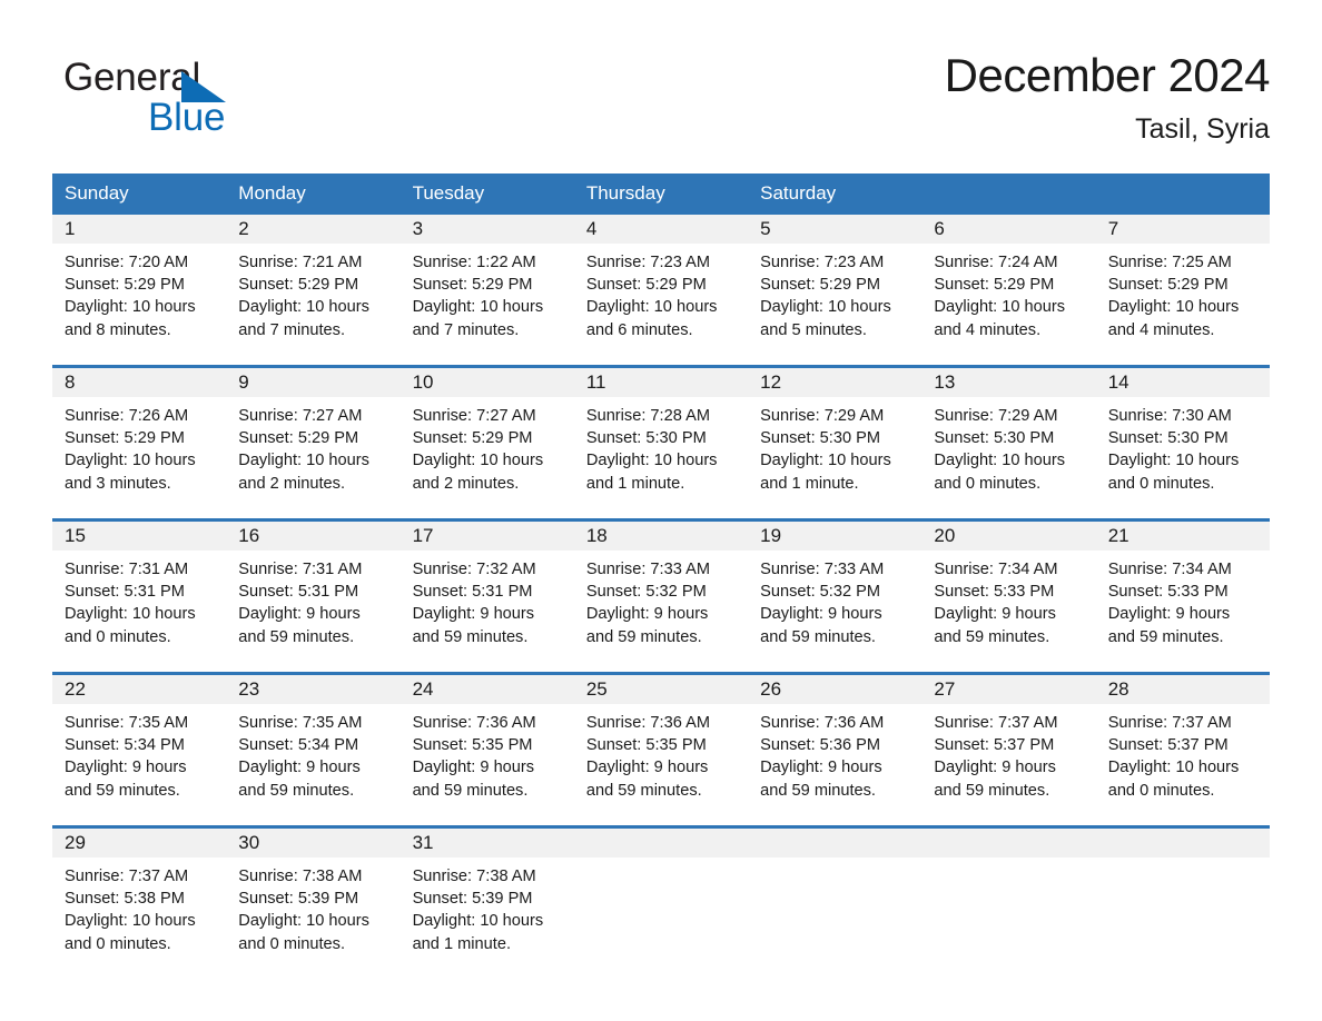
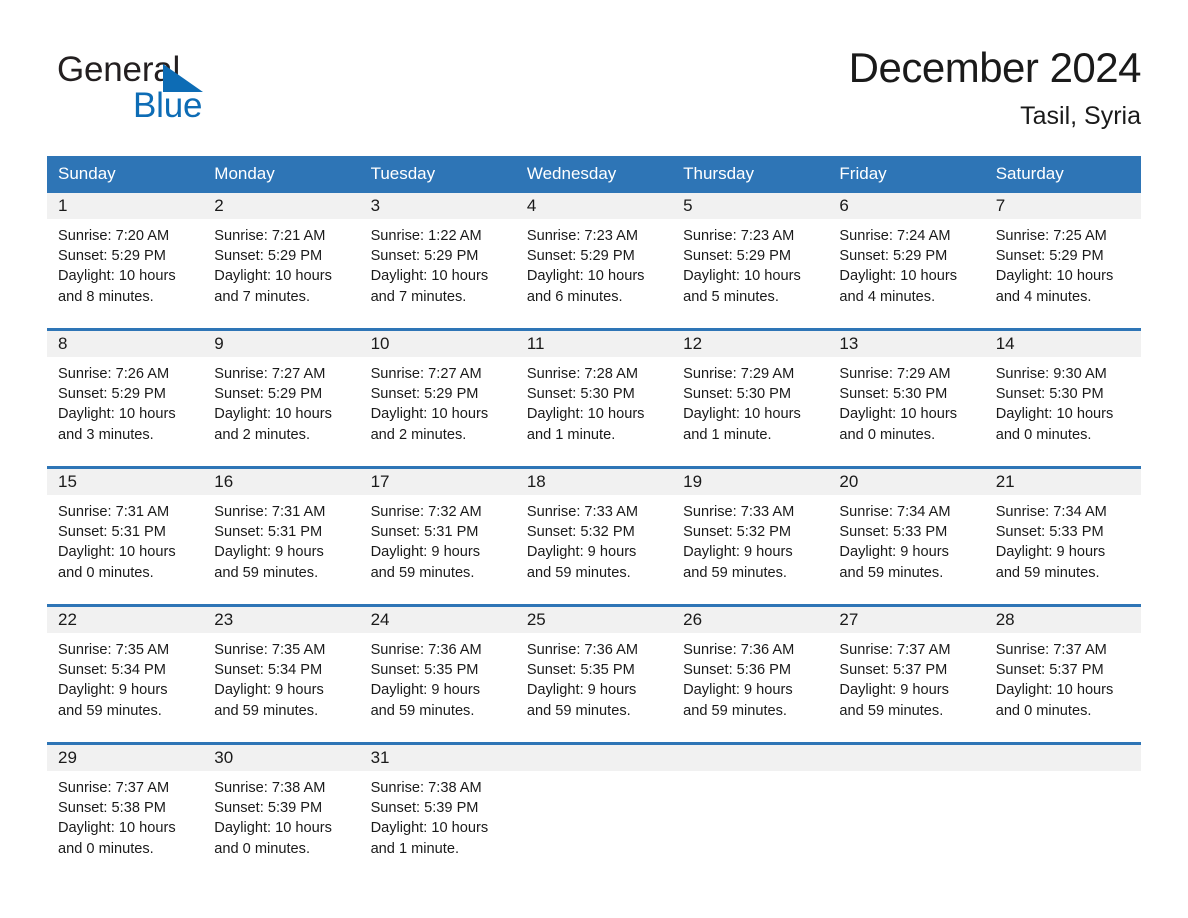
  General
  Blue
  December 2024
  Tasil, Syria
  Sunday
  Monday
  Tuesday
+ Wednesday
  Thursday
+ Friday
  Saturday
  1
  Sunrise: 7:20 AM
  Sunset: 5:29 PM
  Daylight: 10 hours
  and 8 minutes.
  2
  Sunrise: 7:21 AM
  Sunset: 5:29 PM
  Daylight: 10 hours
  and 7 minutes.
  3
  Sunrise: 1:22 AM
  Sunset: 5:29 PM
  Daylight: 10 hours
  and 7 minutes.
  4
  Sunrise: 7:23 AM
  Sunset: 5:29 PM
  Daylight: 10 hours
  and 6 minutes.
  5
  Sunrise: 7:23 AM
  Sunset: 5:29 PM
  Daylight: 10 hours
  and 5 minutes.
  6
  Sunrise: 7:24 AM
  Sunset: 5:29 PM
  Daylight: 10 hours
  and 4 minutes.
  7
  Sunrise: 7:25 AM
  Sunset: 5:29 PM
  Daylight: 10 hours
  and 4 minutes.
  8
  Sunrise: 7:26 AM
  Sunset: 5:29 PM
  Daylight: 10 hours
  and 3 minutes.
  9
  Sunrise: 7:27 AM
  Sunset: 5:29 PM
  Daylight: 10 hours
  and 2 minutes.
  10
  Sunrise: 7:27 AM
  Sunset: 5:29 PM
  Daylight: 10 hours
  and 2 minutes.
  11
  Sunrise: 7:28 AM
  Sunset: 5:30 PM
  Daylight: 10 hours
  and 1 minute.
  12
  Sunrise: 7:29 AM
  Sunset: 5:30 PM
  Daylight: 10 hours
  and 1 minute.
  13
  Sunrise: 7:29 AM
  Sunset: 5:30 PM
  Daylight: 10 hours
  and 0 minutes.
  14
- Sunrise: 7:30 AM
+ Sunrise: 9:30 AM
  Sunset: 5:30 PM
  Daylight: 10 hours
  and 0 minutes.
  15
  Sunrise: 7:31 AM
  Sunset: 5:31 PM
  Daylight: 10 hours
  and 0 minutes.
  16
  Sunrise: 7:31 AM
  Sunset: 5:31 PM
  Daylight: 9 hours
  and 59 minutes.
  17
  Sunrise: 7:32 AM
  Sunset: 5:31 PM
  Daylight: 9 hours
  and 59 minutes.
  18
  Sunrise: 7:33 AM
  Sunset: 5:32 PM
  Daylight: 9 hours
  and 59 minutes.
  19
  Sunrise: 7:33 AM
  Sunset: 5:32 PM
  Daylight: 9 hours
  and 59 minutes.
  20
  Sunrise: 7:34 AM
  Sunset: 5:33 PM
  Daylight: 9 hours
  and 59 minutes.
  21
  Sunrise: 7:34 AM
  Sunset: 5:33 PM
  Daylight: 9 hours
  and 59 minutes.
  22
  Sunrise: 7:35 AM
  Sunset: 5:34 PM
  Daylight: 9 hours
  and 59 minutes.
  23
  Sunrise: 7:35 AM
  Sunset: 5:34 PM
  Daylight: 9 hours
  and 59 minutes.
  24
  Sunrise: 7:36 AM
  Sunset: 5:35 PM
  Daylight: 9 hours
  and 59 minutes.
  25
  Sunrise: 7:36 AM
  Sunset: 5:35 PM
  Daylight: 9 hours
  and 59 minutes.
  26
  Sunrise: 7:36 AM
  Sunset: 5:36 PM
  Daylight: 9 hours
  and 59 minutes.
  27
  Sunrise: 7:37 AM
  Sunset: 5:37 PM
  Daylight: 9 hours
  and 59 minutes.
  28
  Sunrise: 7:37 AM
  Sunset: 5:37 PM
  Daylight: 10 hours
  and 0 minutes.
  29
  Sunrise: 7:37 AM
  Sunset: 5:38 PM
  Daylight: 10 hours
  and 0 minutes.
  30
  Sunrise: 7:38 AM
  Sunset: 5:39 PM
  Daylight: 10 hours
  and 0 minutes.
  31
  Sunrise: 7:38 AM
  Sunset: 5:39 PM
  Daylight: 10 hours
  and 1 minute.
